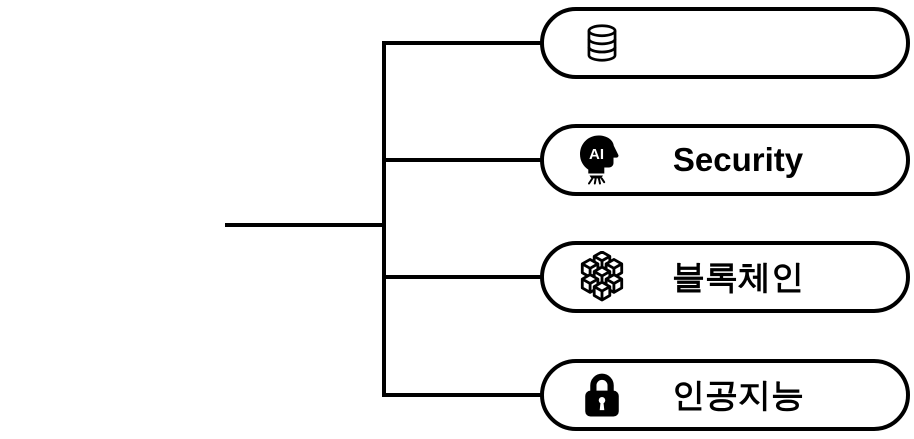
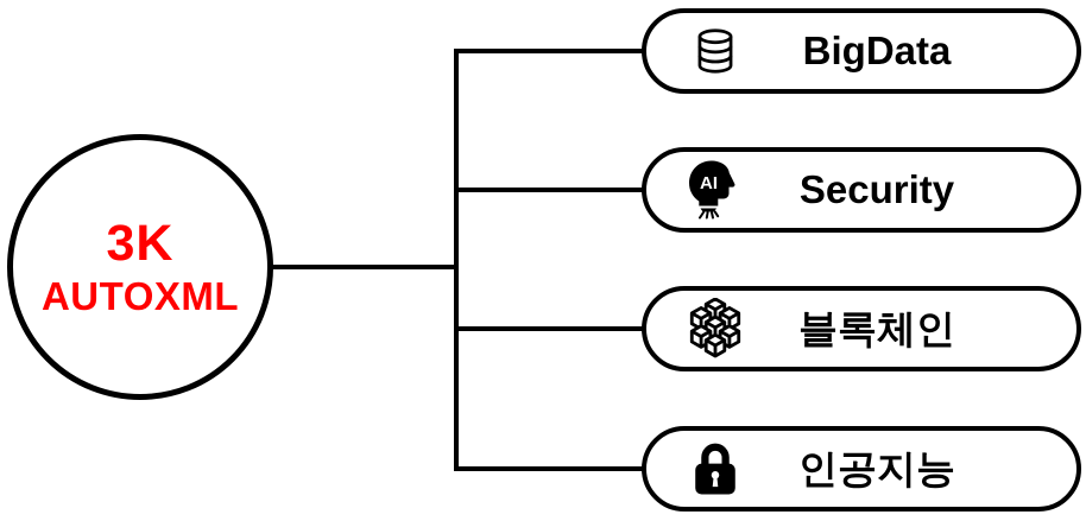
+ 3K
+ AUTOXML
+ BigData
  AI
  Security
  블록체인
  인공지능
